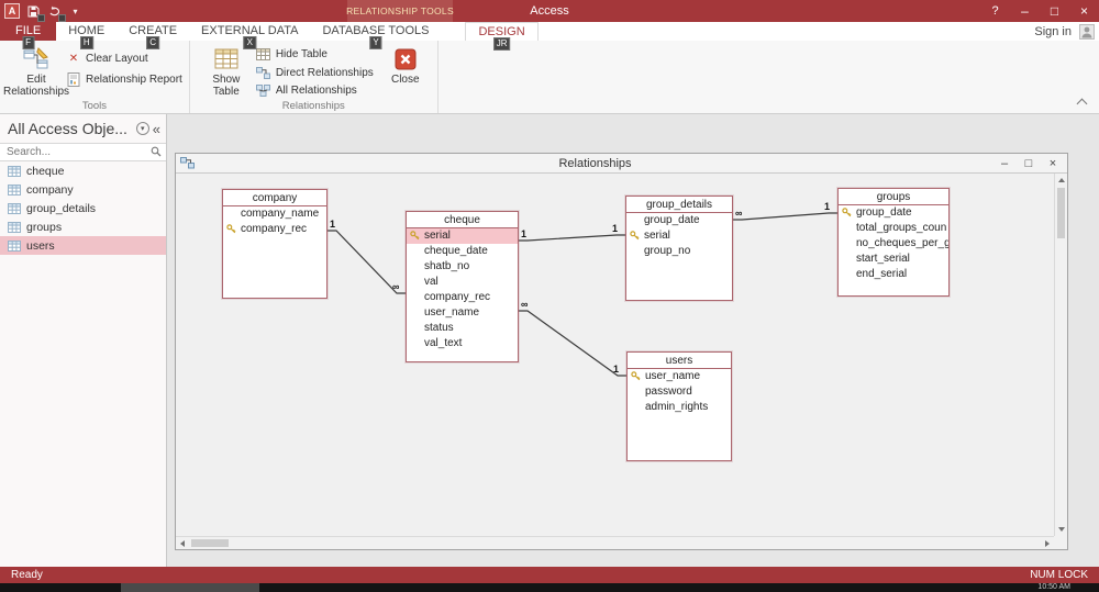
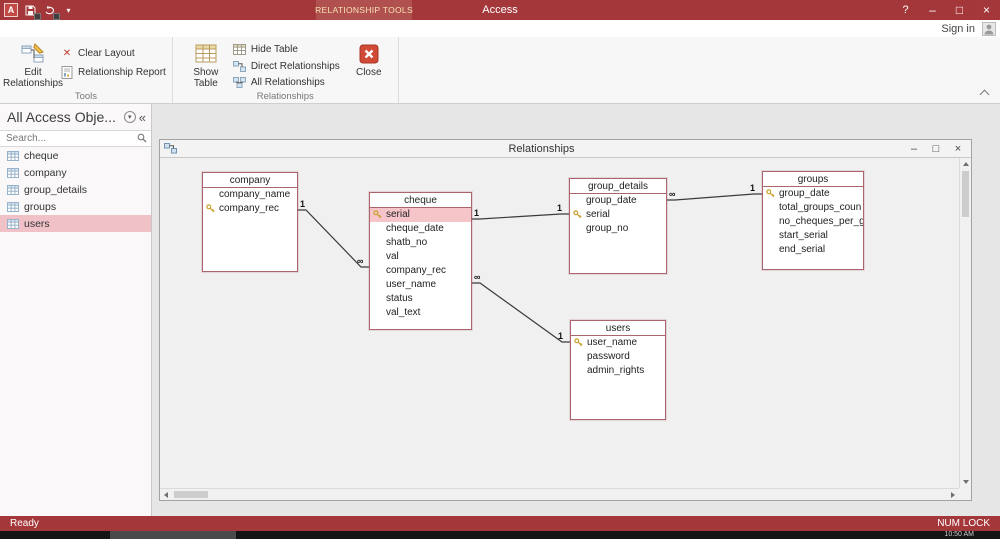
  A
  ▾
  RELATIONSHIP TOOLS
  Access
  ?
  –
  □
  ×
- FILE
- F
- HOME
- H
- CREATE
- C
- EXTERNAL DATA
- X
- DATABASE TOOLS
- Y
- DESIGN
- JR
  Sign in
  Edit
  Relationships
  ✕
  Clear Layout
  Relationship Report
  Tools
  Show
  Table
  Hide Table
  Direct Relationships
  All Relationships
  Close
  Relationships
  All Access Obje...
  «
  Search...
  cheque
  company
  group_details
  groups
  users
  Relationships
  –
  □
  ×
  1
  ∞
  1
  1
  ∞
  1
  ∞
  1
  company
  company_name
  company_rec
  cheque
  serial
  cheque_date
  shatb_no
  val
  company_rec
  user_name
  status
  val_text
  group_details
  group_date
  serial
  group_no
  groups
  group_date
  total_groups_coun
  no_cheques_per_g
  start_serial
  end_serial
  users
  user_name
  password
  admin_rights
  Ready
  NUM LOCK
